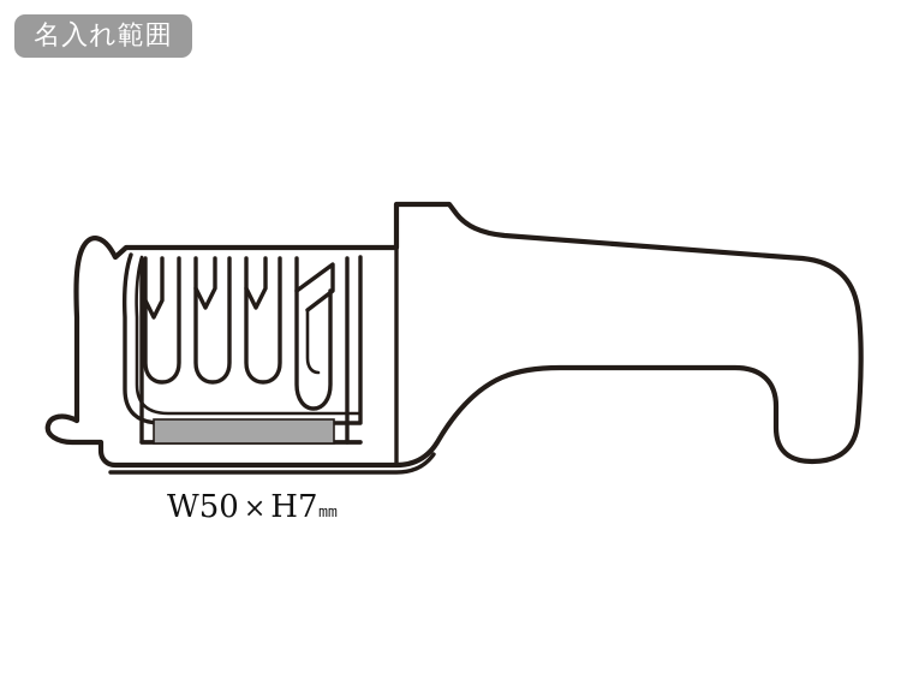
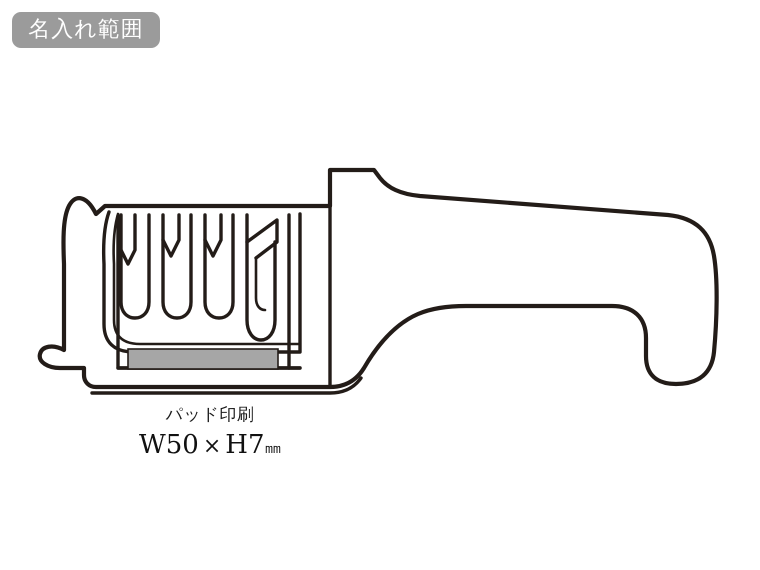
  名入れ範囲
+ パッド印刷
  W50 × H7㎜
